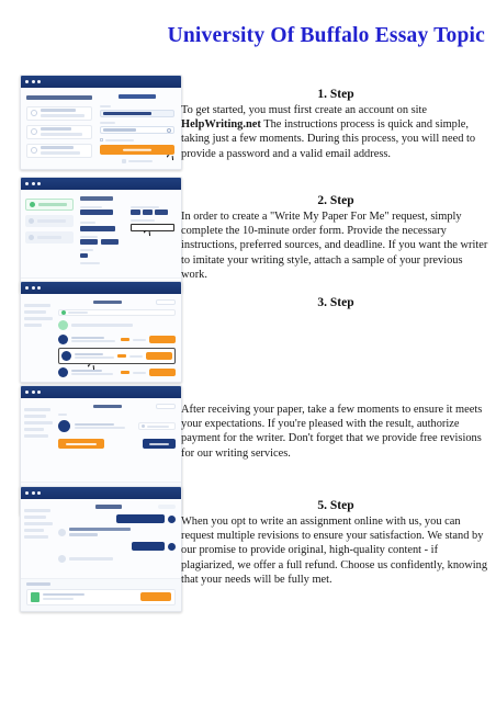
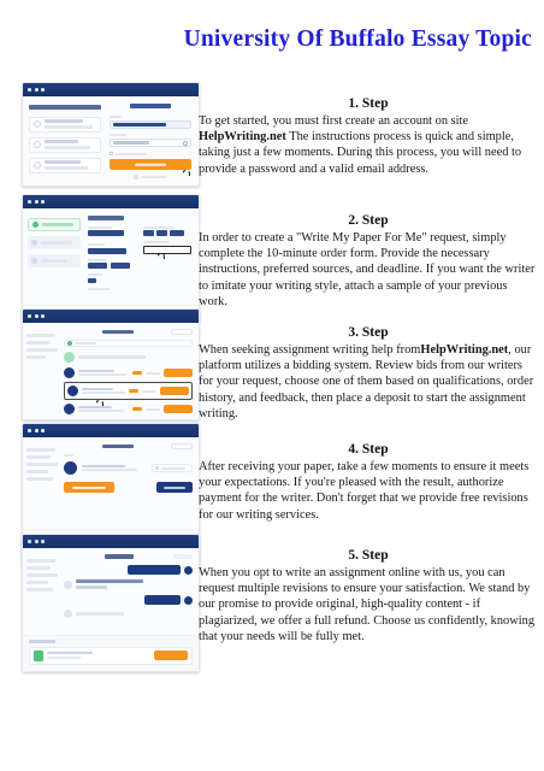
  University Of Buffalo Essay Topic
  1. Step
  To get started, you must first create an account on site HelpWriting.net The instructions process is quick and simple, taking just a few moments. During this process, you will need to provide a password and a valid email address.
  2. Step
  In order to create a "Write My Paper For Me" request, simply complete the 10-minute order form. Provide the necessary instructions, preferred sources, and deadline. If you want the writer to imitate your writing style, attach a sample of your previous work.
  3. Step
+ When seeking assignment writing help fromHelpWriting.net, our platform utilizes a bidding system. Review bids from our writers for your request, choose one of them based on qualifications, order history, and feedback, then place a deposit to start the assignment writing.
+ 4. Step
  After receiving your paper, take a few moments to ensure it meets your expectations. If you're pleased with the result, authorize payment for the writer. Don't forget that we provide free revisions for our writing services.
  5. Step
  When you opt to write an assignment online with us, you can request multiple revisions to ensure your satisfaction. We stand by our promise to provide original, high-quality content - if plagiarized, we offer a full refund. Choose us confidently, knowing that your needs will be fully met.
